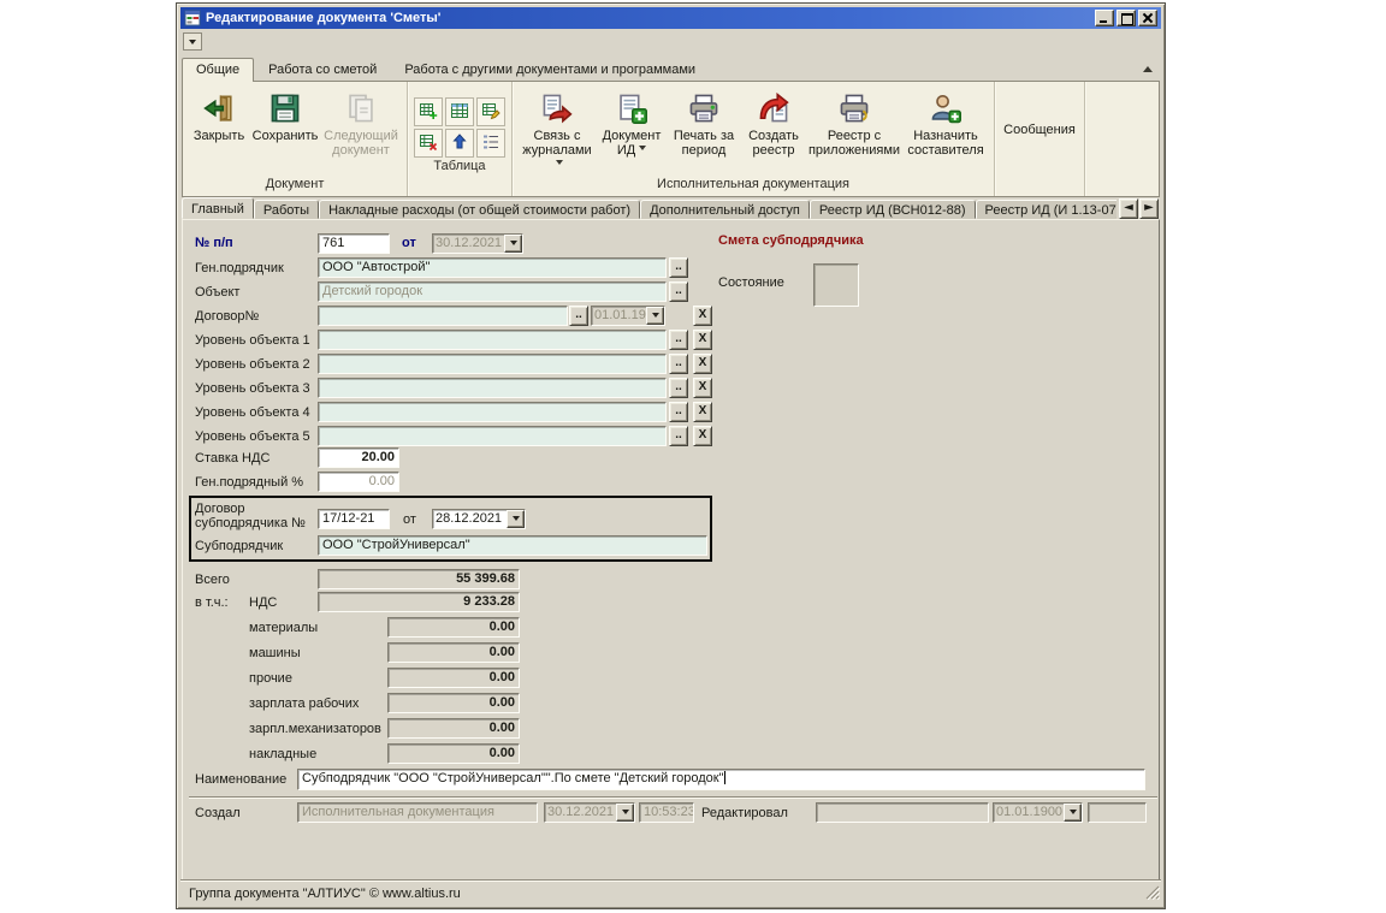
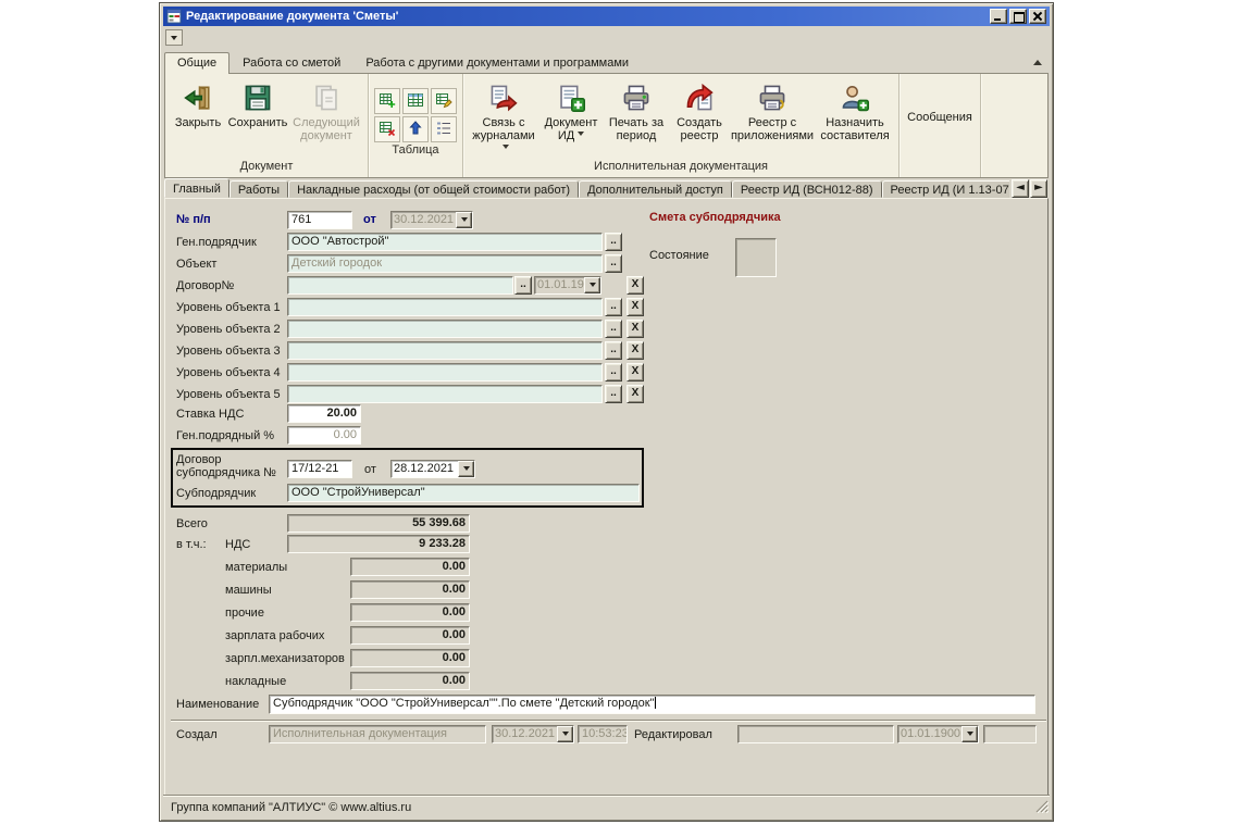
  Редактирование документа 'Сметы'
  Общие
  Работа со сметой
  Работа с другими документами и программами
  Закрыть
  Сохранить
  Следующий документ
  Документ
  Таблица
  Связь с журналами
  Документ ИД
  Печать за период
  Создать реестр
  Реестр с приложениями
  Назначить составителя
  Исполнительная документация
  Сообщения
  Главный
  Работы
  Накладные расходы (от общей стоимости работ)
  Дополнительный доступ
  Реестр ИД (ВСН012-88)
  Реестр ИД (И 1.13-07
  ◄
  ►
  № п/п
  761
  от
  30.12.2021
  Смета субподрядчика
  Ген.подрядчик
  ООО "Автострой"
  ..
  Объект
  Детский городок
  ..
  Состояние
  Договор№
  ..
  01.01.19
  X
  Уровень объекта 1
  ..
  X
  Уровень объекта 2
  ..
  X
  Уровень объекта 3
  ..
  X
  Уровень объекта 4
  ..
  X
  Уровень объекта 5
  ..
  X
  Ставка НДС
  20.00
  Ген.подрядный %
  0.00
  Договор
  субподрядчика №
  17/12-21
  от
  28.12.2021
  Субподрядчик
  ООО "СтройУниверсал"
  Всего
  55 399.68
  в т.ч.:
  НДС
  9 233.28
  материалы
  0.00
  машины
  0.00
  прочие
  0.00
  зарплата рабочих
  0.00
  зарпл.механизаторов
  0.00
  накладные
  0.00
  Наименование
  Субподрядчик "ООО "СтройУниверсал"".По смете "Детский городок"
  Создал
  Исполнительная документация
  30.12.2021
  10:53:23
  Редактировал
  01.01.1900
- Группа документа "АЛТИУС" © www.altius.ru
+ Группа компаний "АЛТИУС" © www.altius.ru
